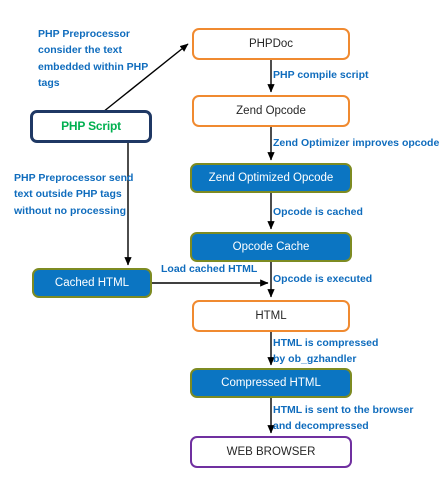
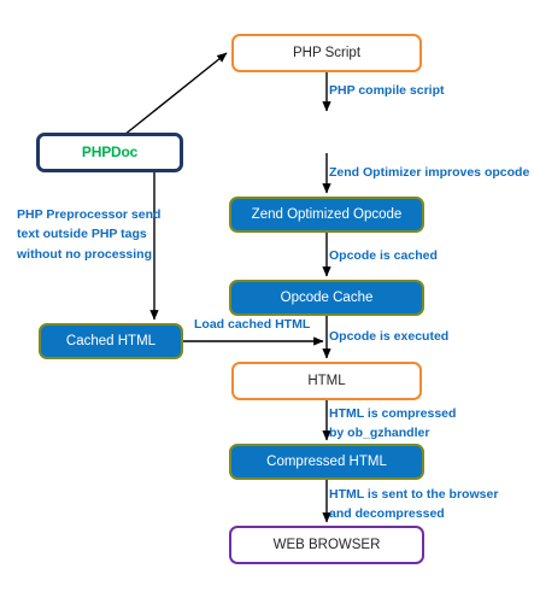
- PHPDoc
+ PHP Script
- Zend Opcode
  Zend Optimized Opcode
  Opcode Cache
  HTML
  Compressed HTML
  WEB BROWSER
- PHP Script
+ PHPDoc
  Cached HTML
  PHP compile script
  Zend Optimizer improves opcode
  Opcode is cached
  Opcode is executed
  Load cached HTML
  HTML is compressed
  by ob_gzhandler
  HTML is sent to the browser
  and decompressed
- PHP Preprocessor
- consider the text
- embedded within PHP
- tags
  PHP Preprocessor send
  text outside PHP tags
  without no processing
